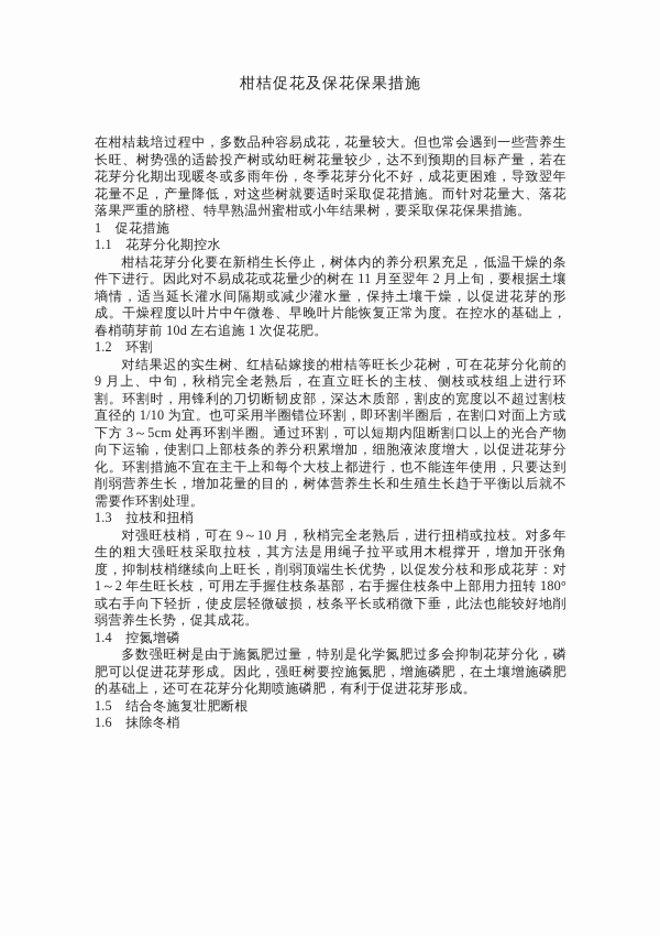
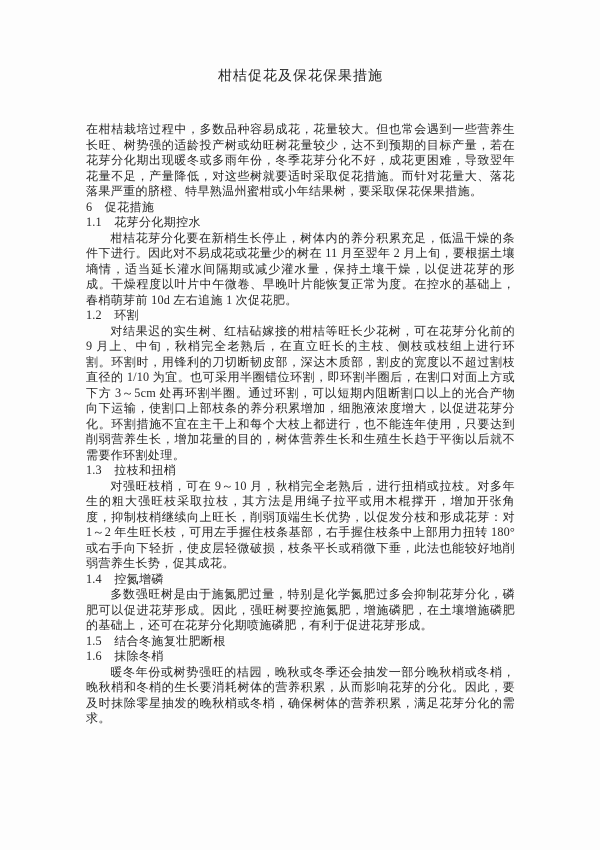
  柑桔促花及保花保果措施
  在柑桔栽培过程中，多数品种容易成花，花量较大。但也常会遇到一些营养生长旺、树势强的适龄投产树或幼旺树花量较少，达不到预期的目标产量，若在花芽分化期出现暖冬或多雨年份，冬季花芽分化不好，成花更困难，导致翌年花量不足，产量降低，对这些树就要适时采取促花措施。而针对花量大、落花落果严重的脐橙、特早熟温州蜜柑或小年结果树，要采取保花保果措施。
- 1 促花措施
+ 6 促花措施
  1.1 花芽分化期控水
  柑桔花芽分化要在新梢生长停止，树体内的养分积累充足，低温干燥的条件下进行。因此对不易成花或花量少的树在 11 月至翌年 2 月上旬，要根据土壤墒情，适当延长灌水间隔期或减少灌水量，保持土壤干燥，以促进花芽的形成。干燥程度以叶片中午微卷、早晚叶片能恢复正常为度。在控水的基础上，春梢萌芽前 10d 左右追施 1 次促花肥。
  1.2 环割
  对结果迟的实生树、红桔砧嫁接的柑桔等旺长少花树，可在花芽分化前的 9 月上、中旬，秋梢完全老熟后，在直立旺长的主枝、侧枝或枝组上进行环割。环割时，用锋利的刀切断韧皮部，深达木质部，割皮的宽度以不超过割枝直径的 1/10 为宜。也可采用半圈错位环割，即环割半圈后，在割口对面上方或下方 3～5cm 处再环割半圈。通过环割，可以短期内阻断割口以上的光合产物向下运输，使割口上部枝条的养分积累增加，细胞液浓度增大，以促进花芽分化。环割措施不宜在主干上和每个大枝上都进行，也不能连年使用，只要达到削弱营养生长，增加花量的目的，树体营养生长和生殖生长趋于平衡以后就不需要作环割处理。
  1.3 拉枝和扭梢
  对强旺枝梢，可在 9～10 月，秋梢完全老熟后，进行扭梢或拉枝。对多年生的粗大强旺枝采取拉枝，其方法是用绳子拉平或用木棍撑开，增加开张角度，抑制枝梢继续向上旺长，削弱顶端生长优势，以促发分枝和形成花芽：对 1～2 年生旺长枝，可用左手握住枝条基部，右手握住枝条中上部用力扭转 180° 或右手向下轻折，使皮层轻微破损，枝条平长或稍微下垂，此法也能较好地削弱营养生长势，促其成花。
  1.4 控氮增磷
  多数强旺树是由于施氮肥过量，特别是化学氮肥过多会抑制花芽分化，磷肥可以促进花芽形成。因此，强旺树要控施氮肥，增施磷肥，在土壤增施磷肥的基础上，还可在花芽分化期喷施磷肥，有利于促进花芽形成。
  1.5 结合冬施复壮肥断根
  1.6 抹除冬梢
+ 暖冬年份或树势强旺的桔园，晚秋或冬季还会抽发一部分晚秋梢或冬梢，晚秋梢和冬梢的生长要消耗树体的营养积累，从而影响花芽的分化。因此，要及时抹除零星抽发的晚秋梢或冬梢，确保树体的营养积累，满足花芽分化的需求。
